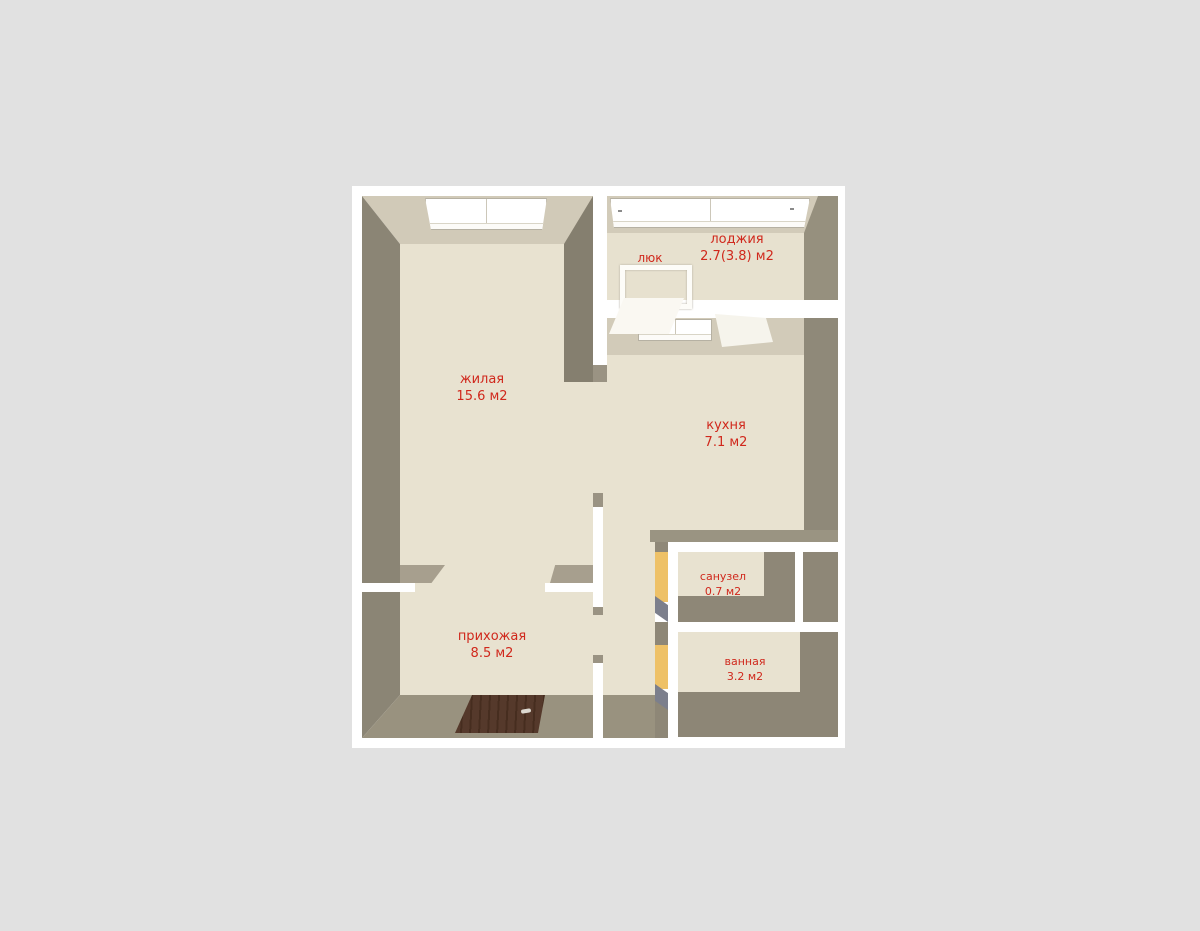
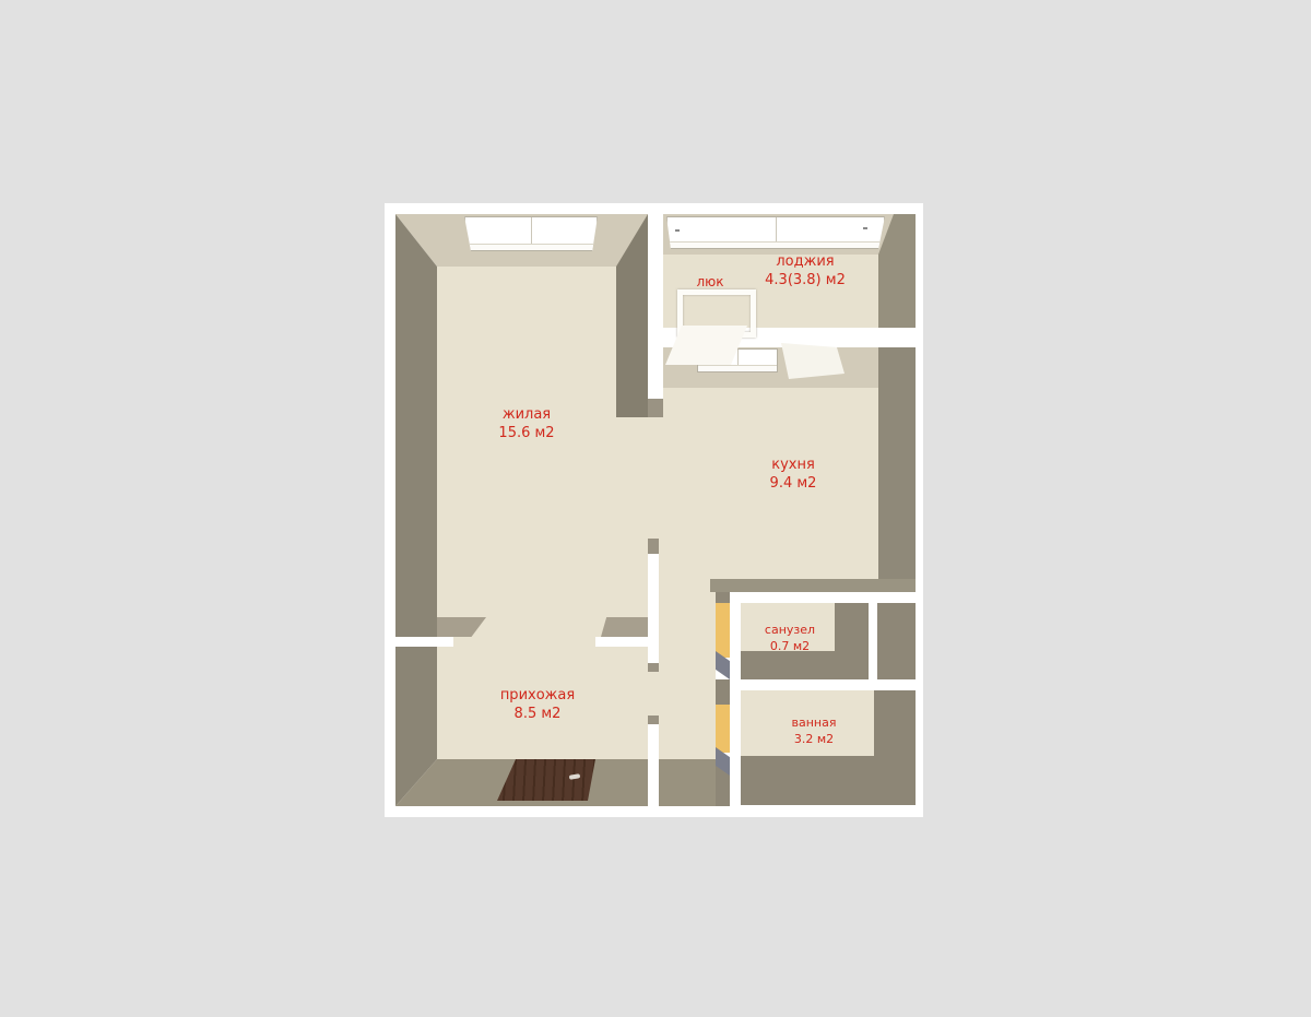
  лоджия
- 2.7(3.8) м2
+ 4.3(3.8) м2
  люк
  жилая
  15.6 м2
  кухня
- 7.1 м2
+ 9.4 м2
  санузел
  0.7 м2
  ванная
  3.2 м2
  прихожая
  8.5 м2
